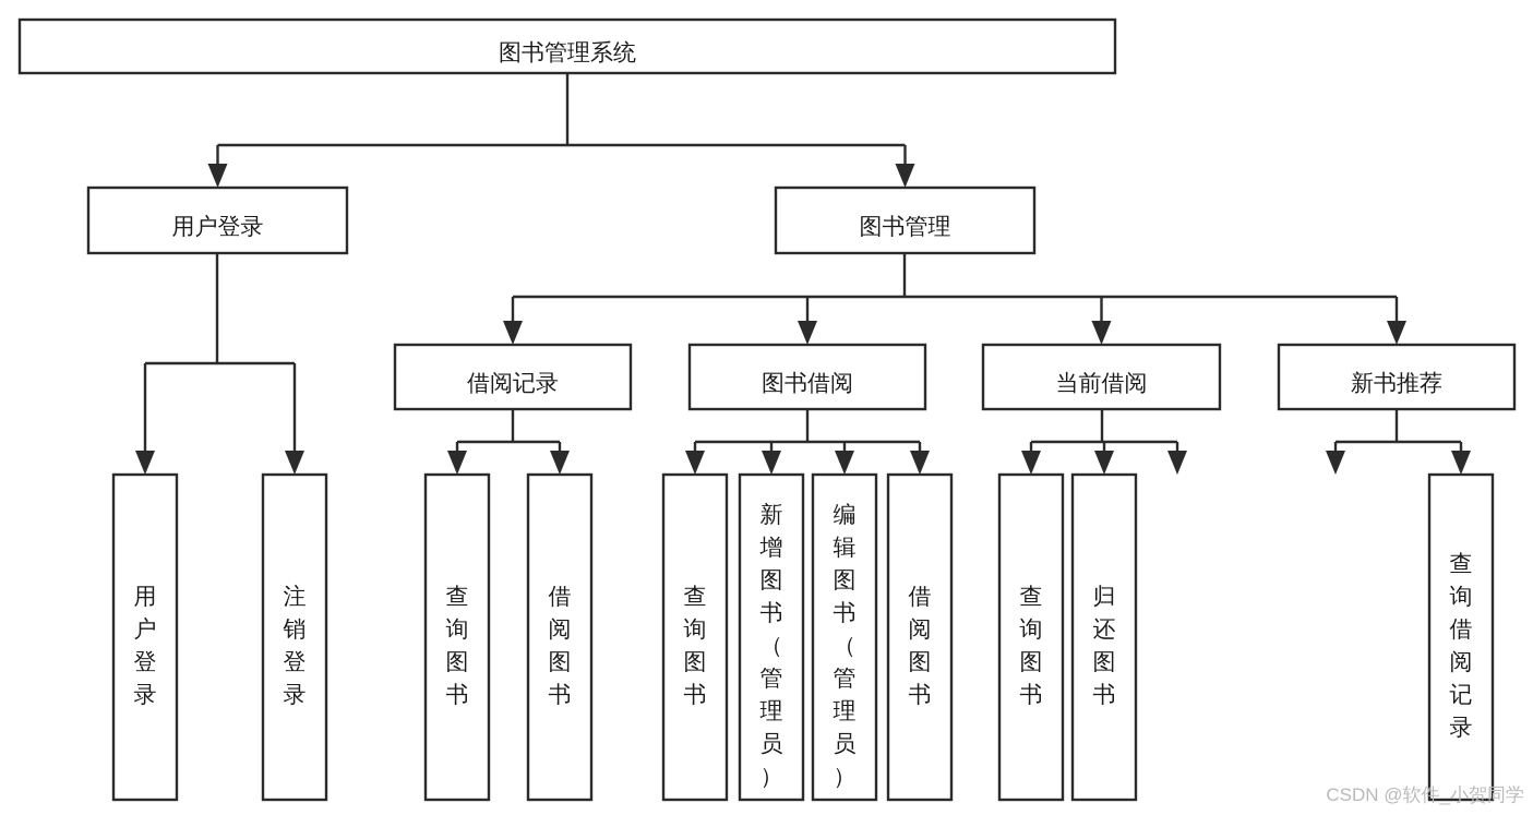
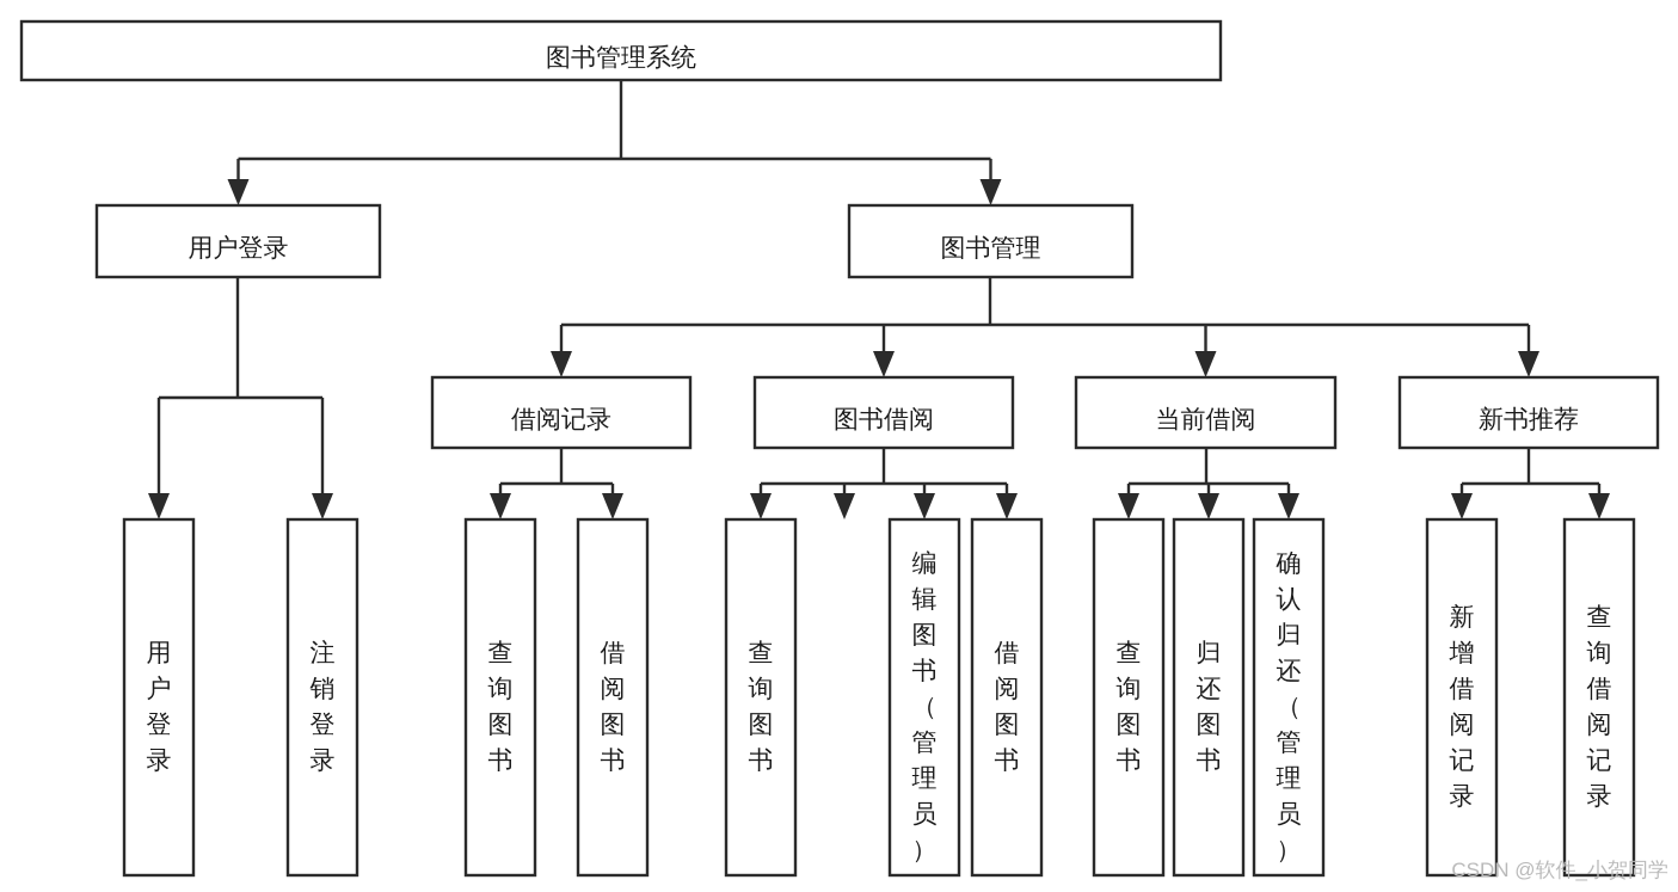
  图书管理系统
  用户登录
  图书管理
  借阅记录
  图书借阅
  当前借阅
  新书推荐
  用户登录
  注销登录
  查询图书
  借阅图书
  查询图书
- 新增图书（管理员）
  编辑图书（管理员）
  借阅图书
  查询图书
  归还图书
+ 确认归还（管理员）
+ 新增借阅记录
  查询借阅记录
  CSDN @软件_小贺同学
